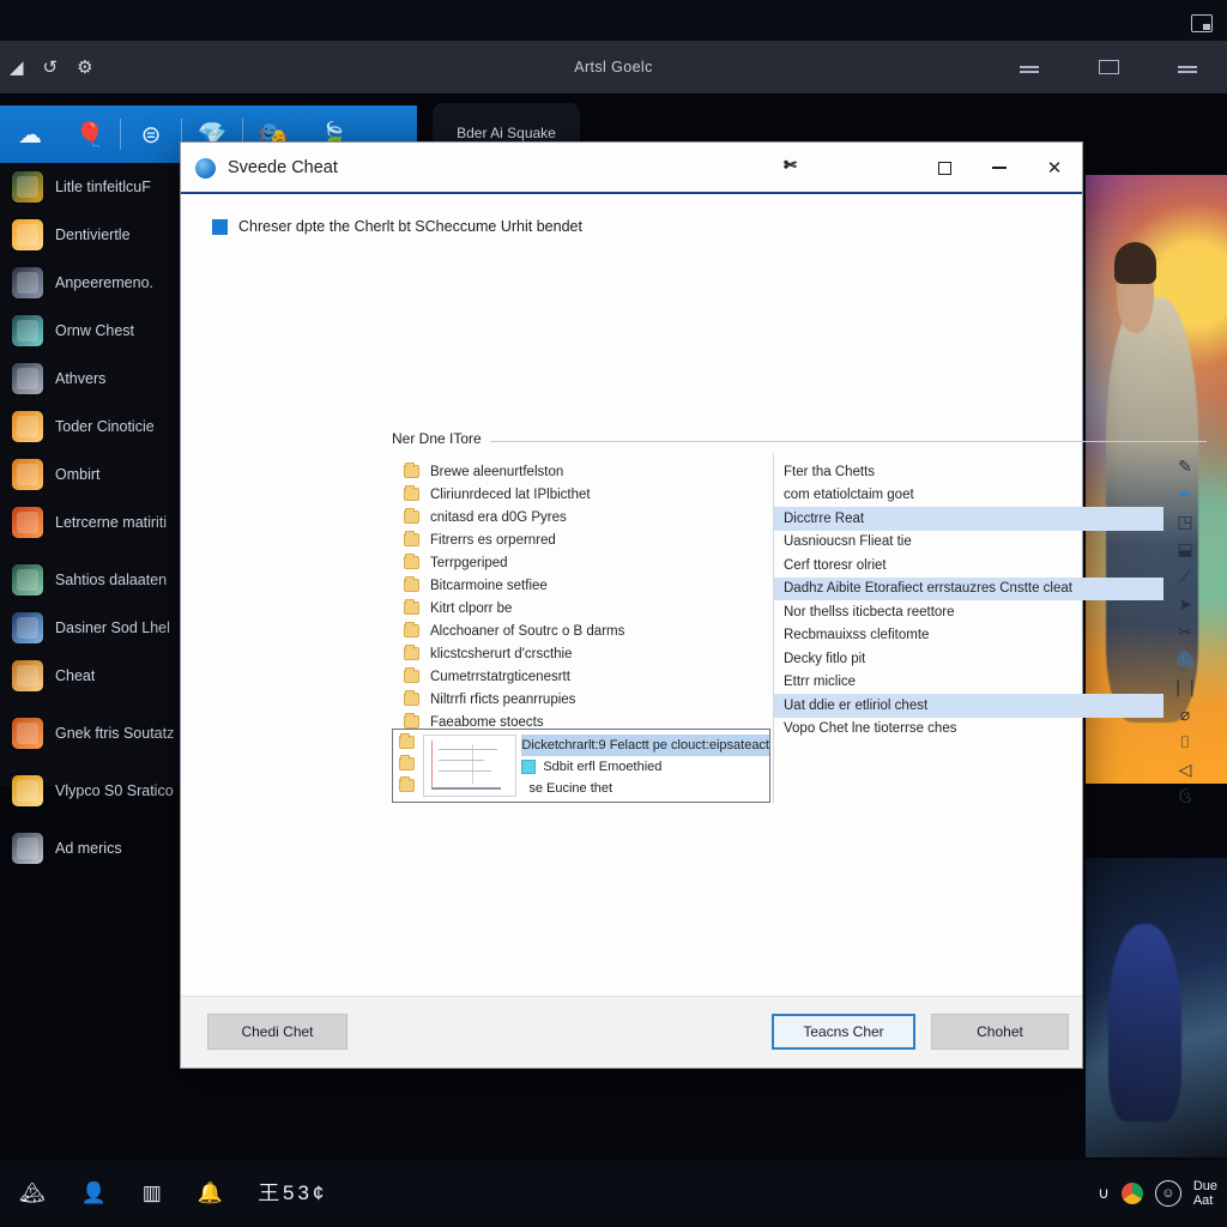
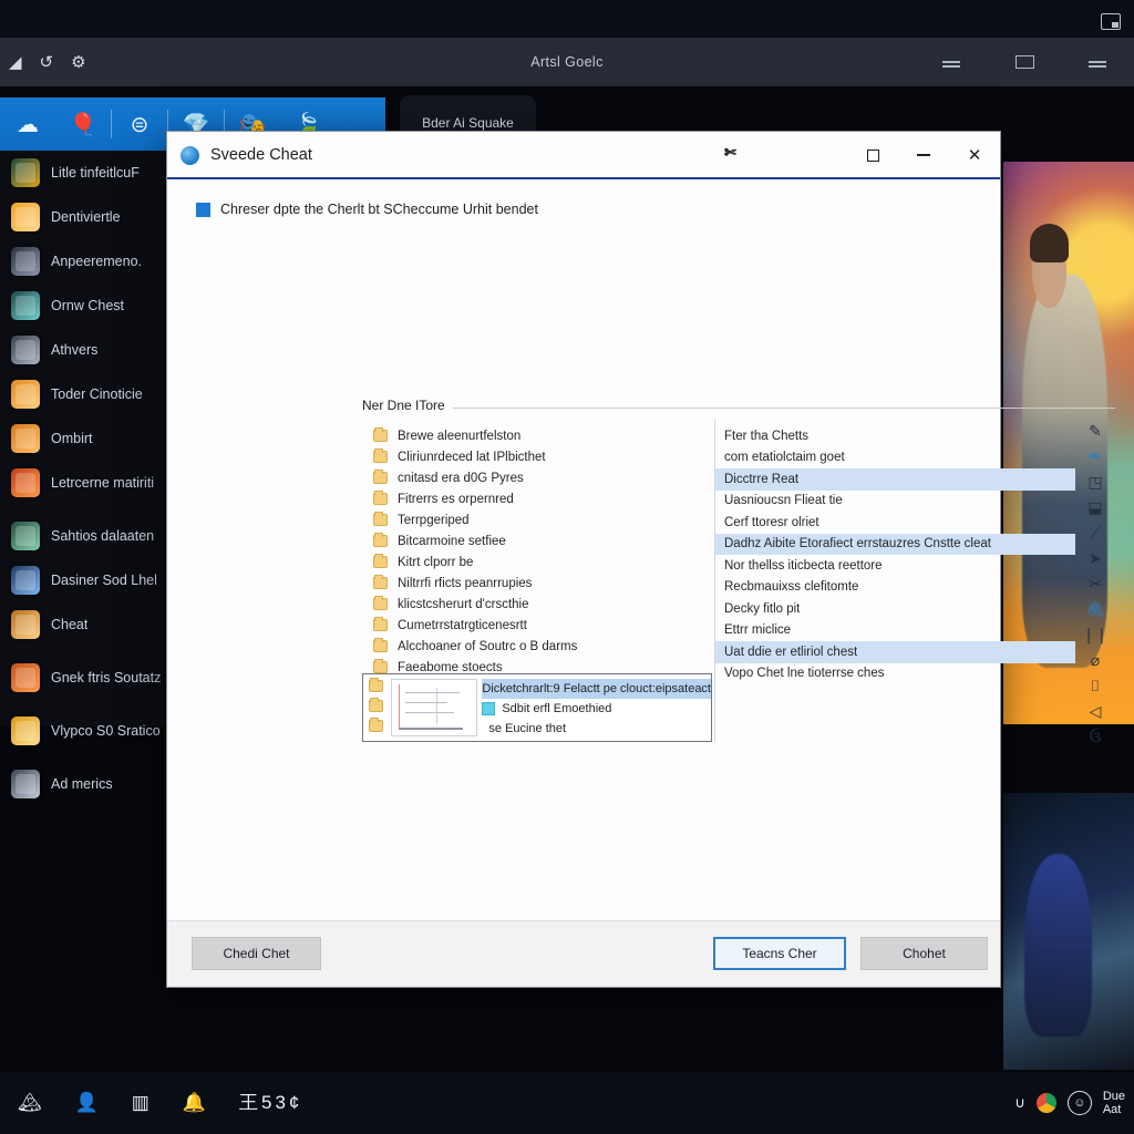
  ◢
  ↺
  ⚙
  Artsl Goelc
  ☁
  🎈
  ⊜
  💎
  🎭
  🍃
  Bder Ai Squake
  Litle tinfeitlcuF
  Dentiviertle
  Anpeeremeno.
  Ornw Chest
  Athvers
  Toder Cinoticie
  Ombirt
  Letrcerne matiriti
  Sahtios dalaaten
  Dasiner Sod Lhel
  Cheat
  Gnek ftris Soutatz
  Vlypco S0 Sratico
  Ad merics
  Sveede Cheat
  ✄
  ✕
  Chreser dpte the Cherlt bt SCheccume Urhit bendet
  Ner Dne ITore
  Brewe aleenurtfelston
  Cliriunrdeced lat IPlbicthet
  cnitasd era d0G Pyres
  Fitrerrs es orpernred
  Terrpgeriped
  Bitcarmoine setfiee
  Kitrt clporr be
- Alcchoaner of Soutrc o B darms
+ Niltrrfi rficts peanrrupies
  klicstcsherurt d'crscthie
  Cumetrrstatrgticenesrtt
- Niltrrfi rficts peanrrupies
+ Alcchoaner of Soutrc o B darms
  Faeabome stoects
  Fter tha Chetts
  com etatiolctaim goet
  Dicctrre Reat
  Uasnioucsn Flieat tie
  Cerf ttoresr olriet
  Dadhz Aibite Etorafiect errstauzres Cnstte cleat
  Nor thellss iticbecta reettore
  Recbmauixss clefitomte
  Decky fitlo pit
  Ettrr miclice
  Uat ddie er etliriol chest
  Vopo Chet lne tioterrse ches
  ✎
  ✒
  ◳
  ⬓
  ⟋
  ➤
  ✂
  🖇
  ❘❘
  ⌀
  ⌷
  ◁
  ઉ
  Dicketchrarlt:9 Felactt pe clouct:eipsateact
  Sdbit erfl Emoethied
  se Eucine thet
  Chedi Chet
  Teacns Cher
  Chohet
  🏔
  👤
  ▥
  🔔
  王53¢
  ∪
  ☺
  Due
  Aat
